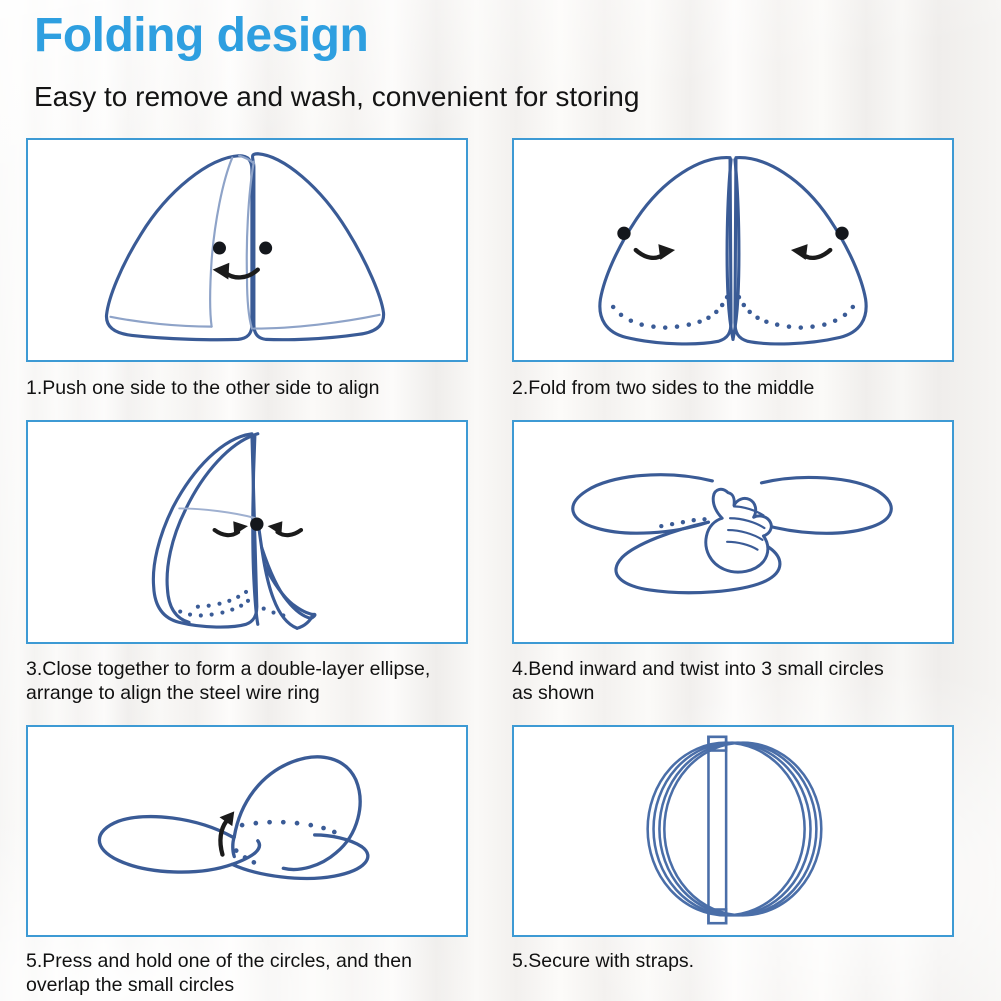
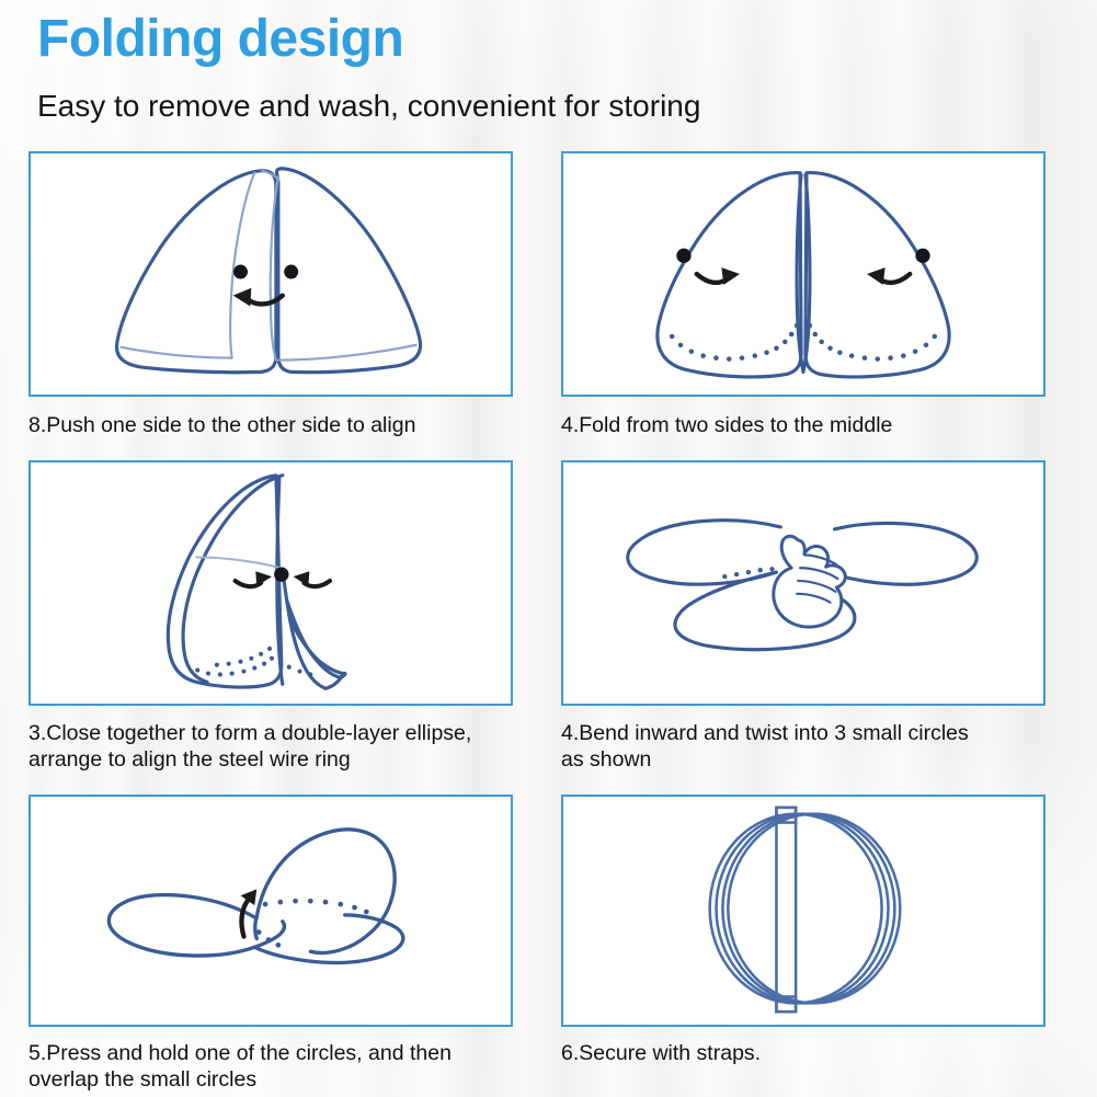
  Folding design
  Easy to remove and wash, convenient for storing
- 1.Push one side to the other side to align
+ 8.Push one side to the other side to align
- 2.Fold from two sides to the middle
+ 4.Fold from two sides to the middle
  3.Close together to form a double-layer ellipse,
  arrange to align the steel wire ring
  4.Bend inward and twist into 3 small circles
  as shown
  5.Press and hold one of the circles, and then
  overlap the small circles
- 5.Secure with straps.
+ 6.Secure with straps.
